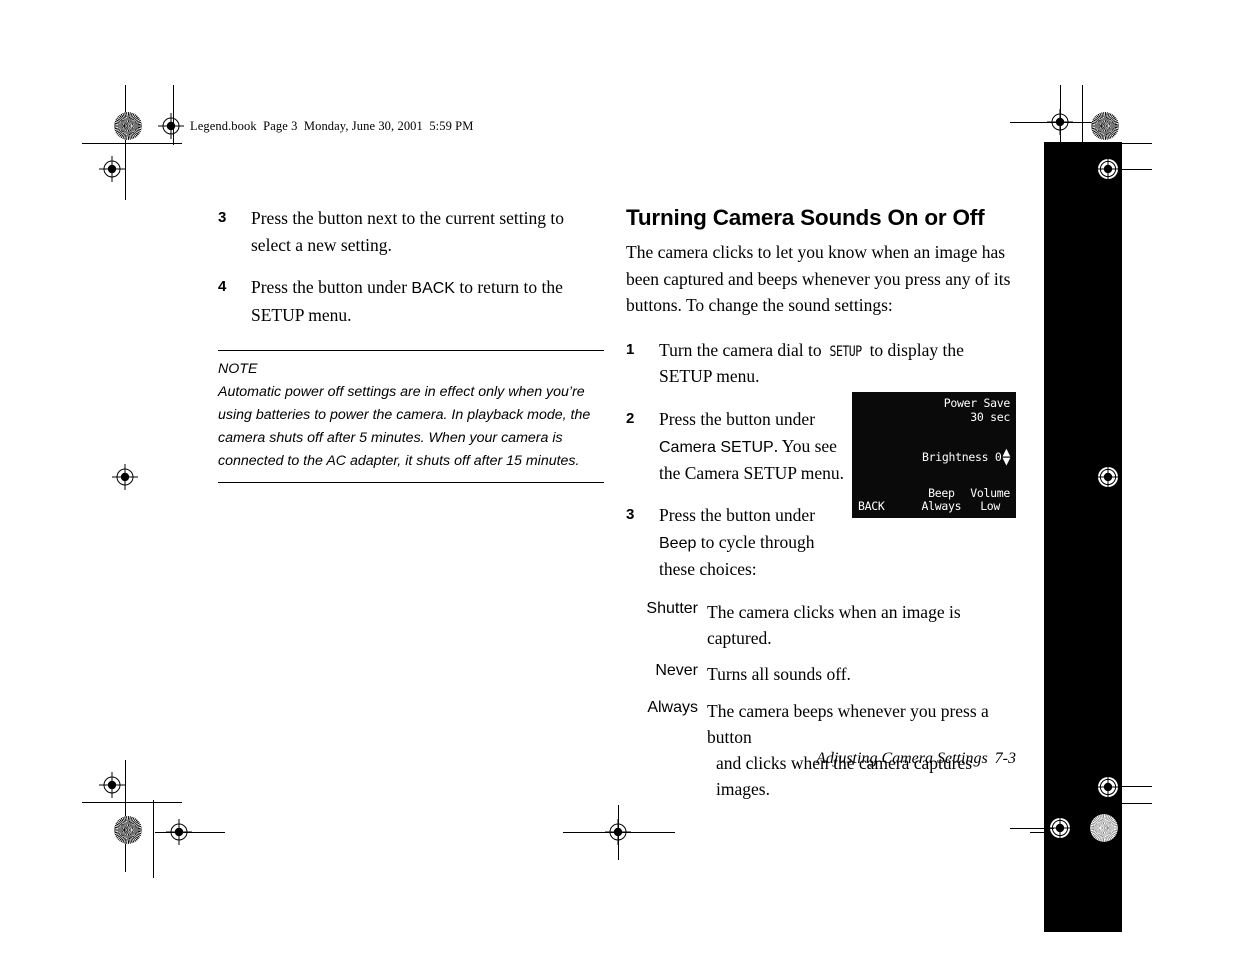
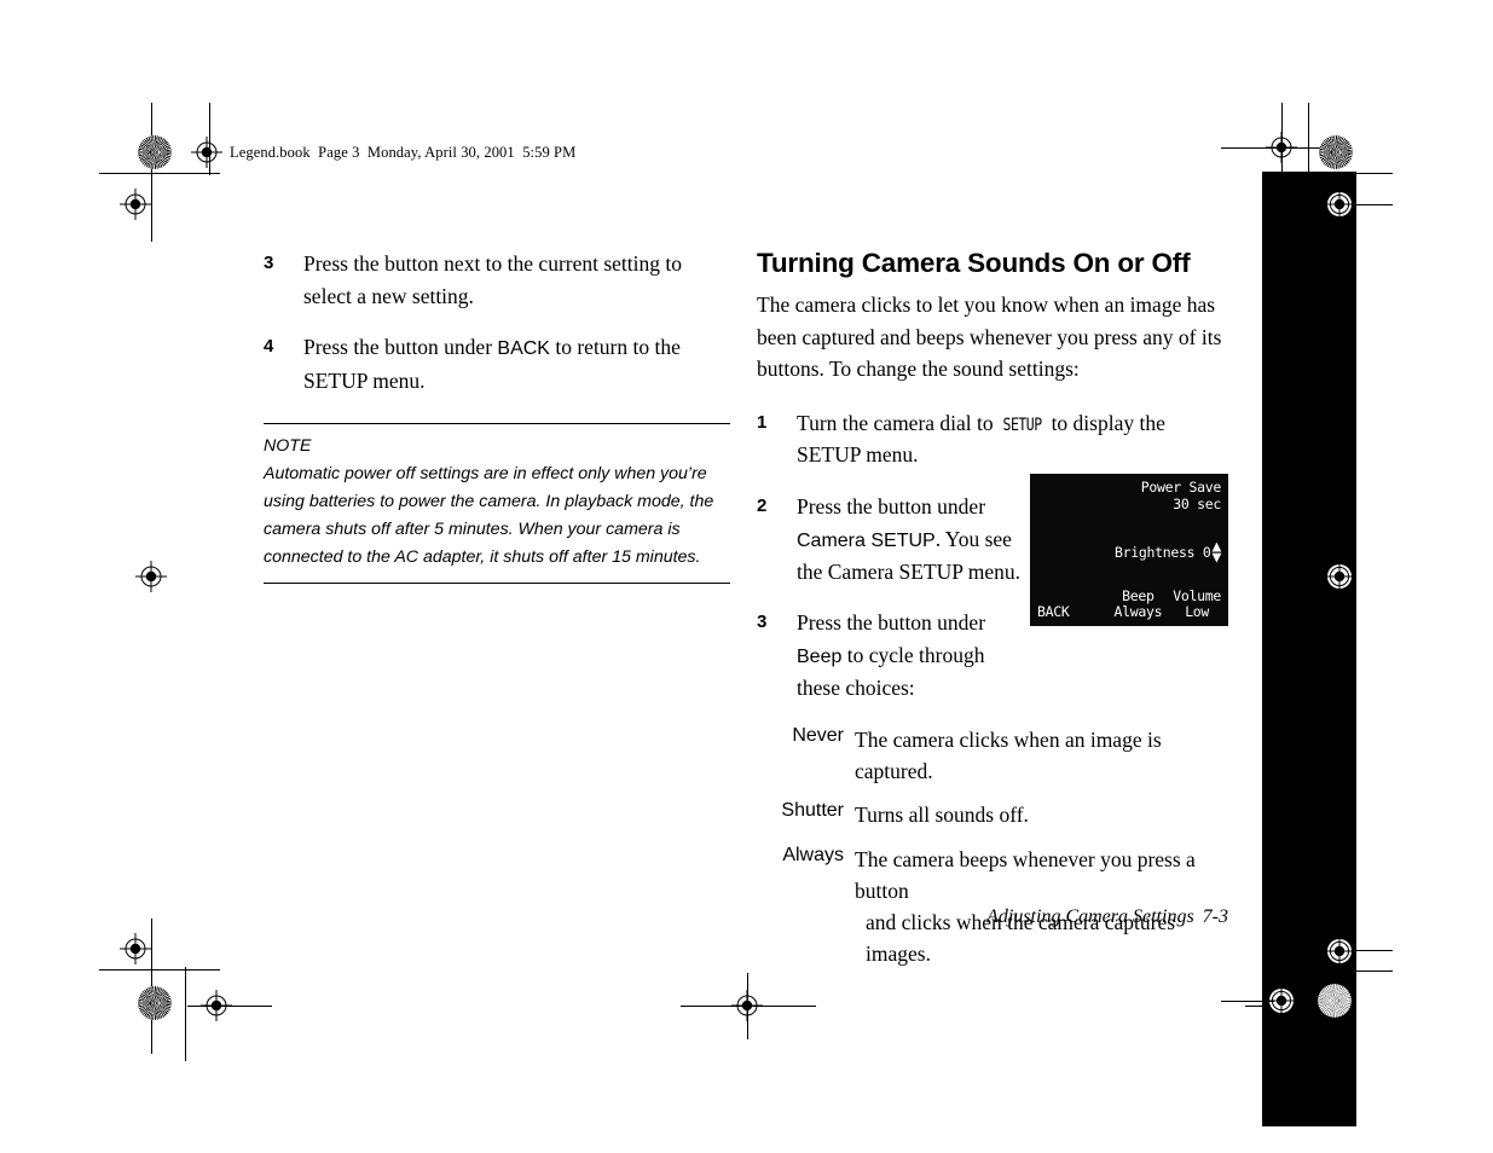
- Legend.book Page 3 Monday, June 30, 2001 5:59 PM
+ Legend.book Page 3 Monday, April 30, 2001 5:59 PM
  3
  Press the button next to the current setting to select a new setting.
  4
  Press the button under BACK to return to the SETUP menu.
  NOTE
  Automatic power off settings are in effect only when you’re using batteries to power the camera. In playback mode, the camera shuts off after 5 minutes. When your camera is connected to the AC adapter, it shuts off after 15 minutes.
  Turning Camera Sounds On or Off
  The camera clicks to let you know when an image has been captured and beeps whenever you press any of its buttons. To change the sound settings:
  1
  Turn the camera dial to SETUP to display the SETUP menu.
  2
  Press the button under Camera SETUP. You see the Camera SETUP menu.
  3
  Press the button under Beep to cycle through these choices:
- Shutter
+ Never
  The camera clicks when an image is captured.
- Never
+ Shutter
  Turns all sounds off.
  Always
  The camera beeps whenever you press a button
  and clicks when the camera captures images.
  Power Save
  30 sec
  Brightness
  0
  ▲
  ▼
  BACK
  Beep
  Always
  Volume
  Low
  Adjusting Camera Settings 7-3
